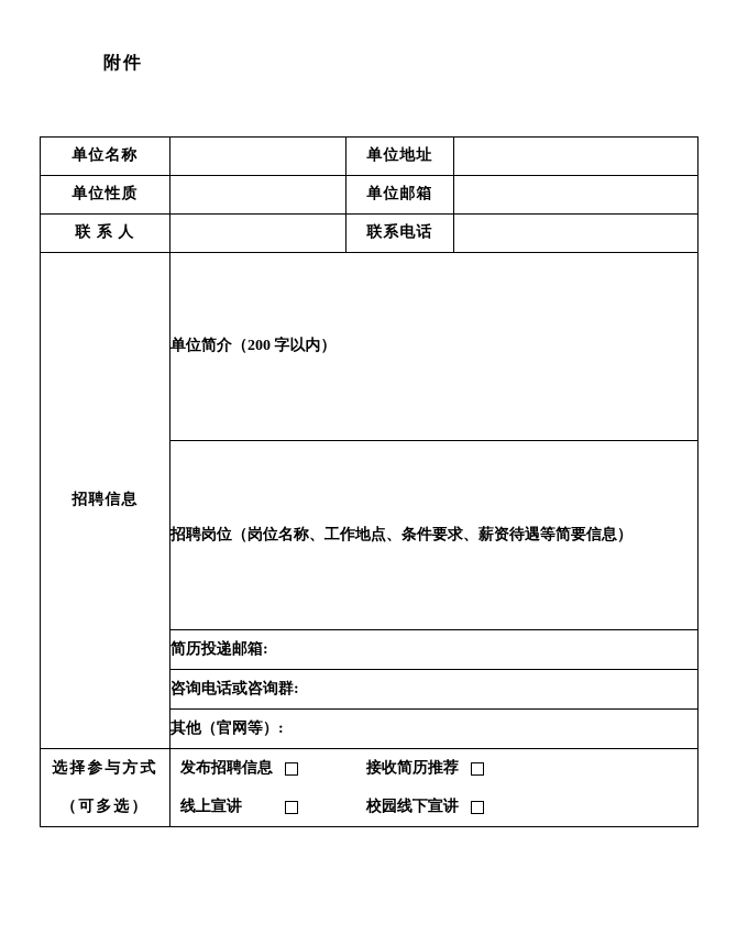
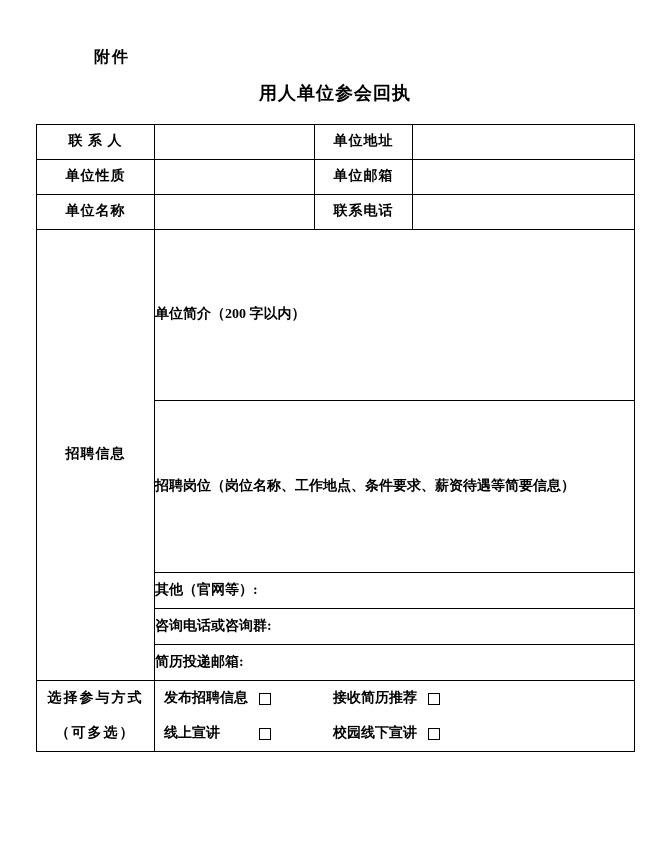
  附件
+ 用人单位参会回执
- 单位名称		单位地址
+ 联 系 人		单位地址
  单位性质		单位邮箱
- 联 系 人		联系电话
+ 单位名称		联系电话
  招聘信息	单位简介（200 字以内）
  招聘岗位（岗位名称、工作地点、条件要求、薪资待遇等简要信息）
- 简历投递邮箱:
+ 其他（官网等）:
  咨询电话或咨询群:
- 其他（官网等）:
+ 简历投递邮箱:
  选择参与方式 （可多选）	发布招聘信息 接收简历推荐 线上宣讲 校园线下宣讲
